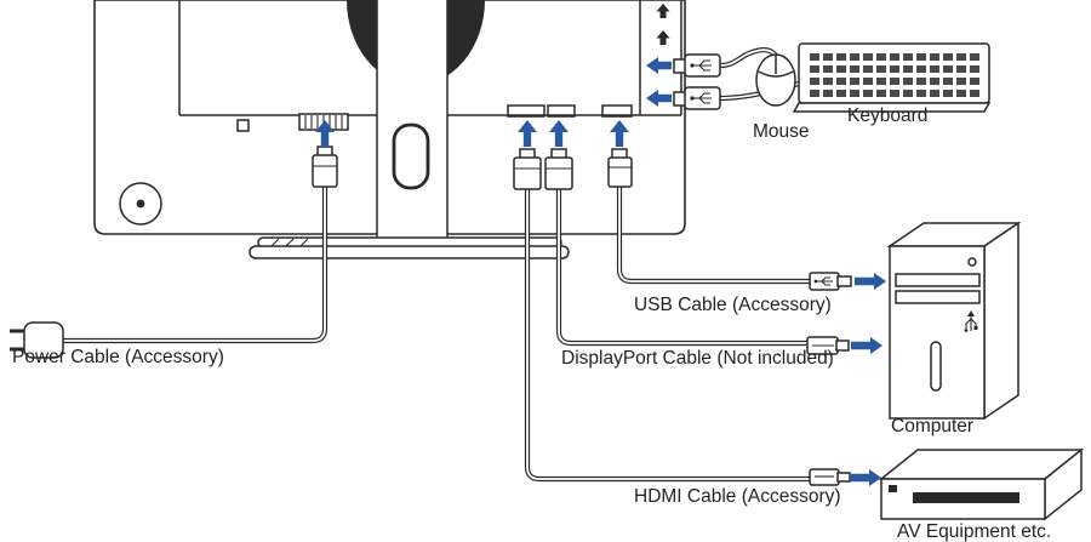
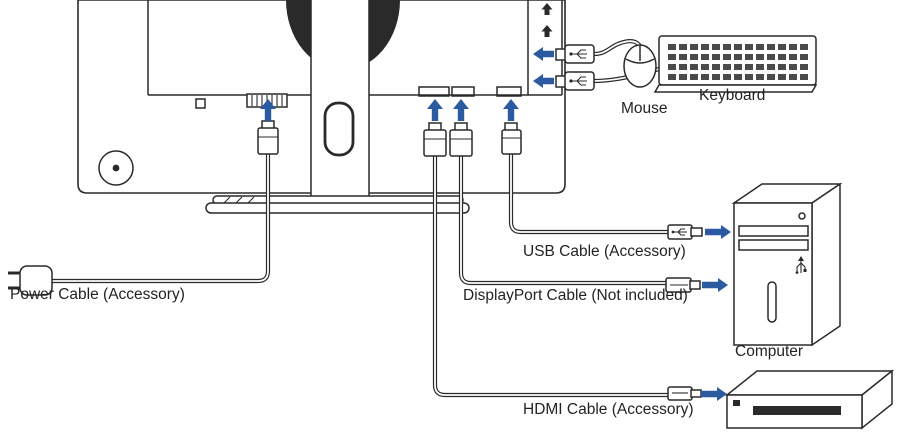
  Mouse
  Keyboard
  USB Cable (Accessory)
  DisplayPort Cable (Not included)
  Power Cable (Accessory)
  HDMI Cable (Accessory)
  Computer
- AV Equipment etc.
